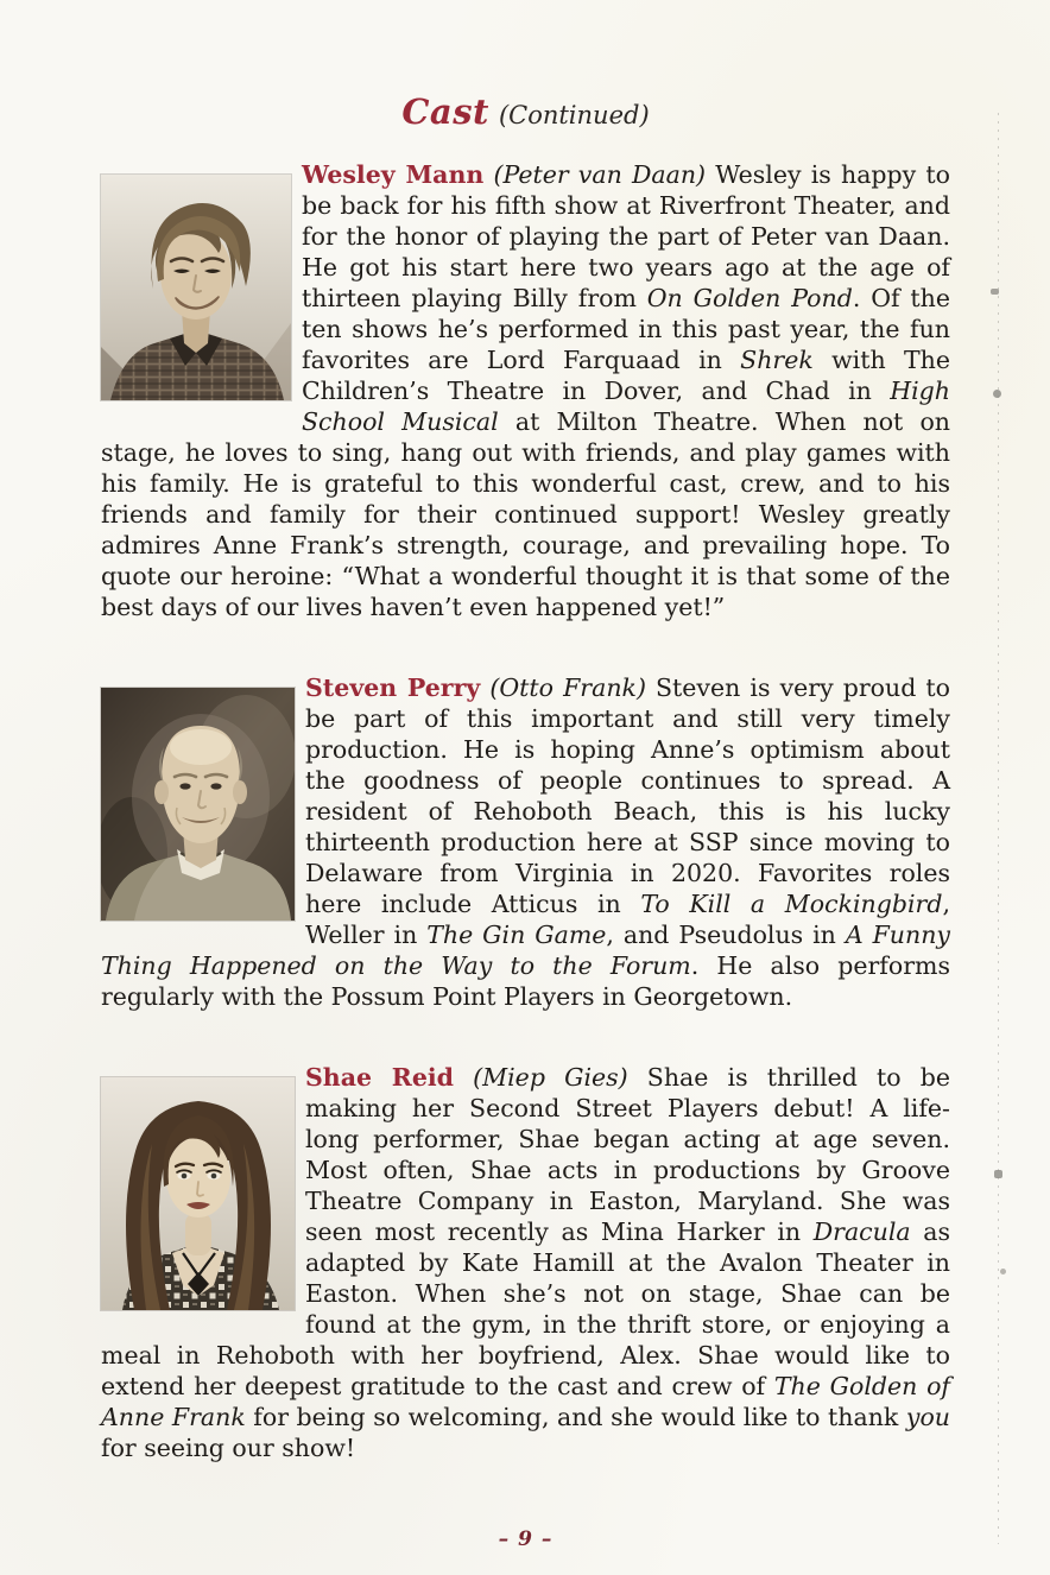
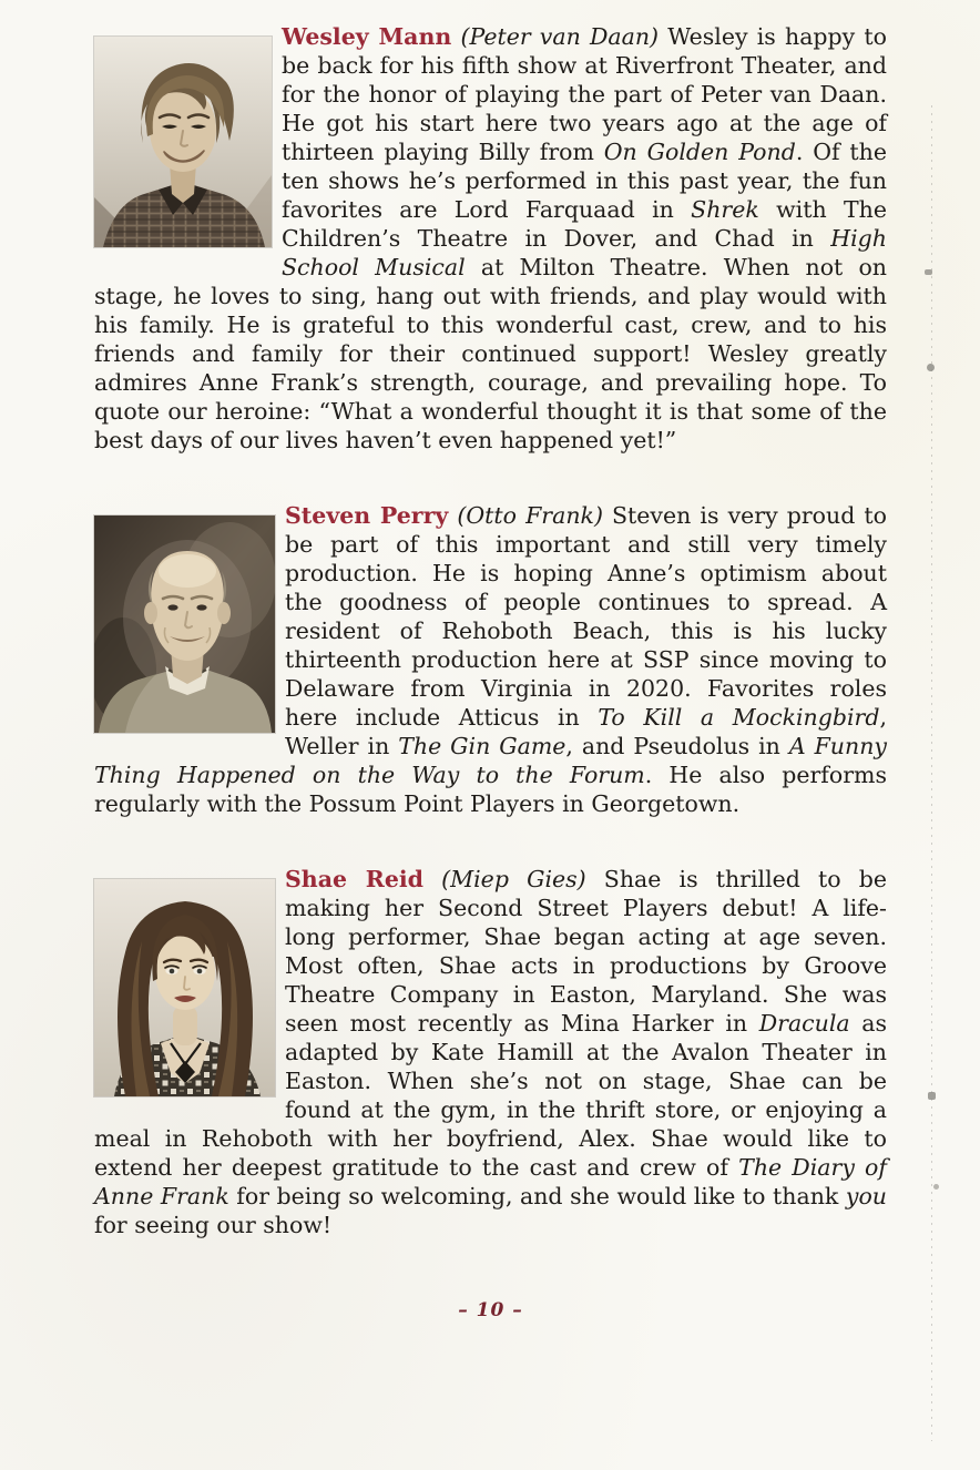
- Cast (Continued)
- Wesley Mann (Peter van Daan) Wesley is happy to be back for his fifth show at Riverfront Theater, and for the honor of playing the part of Peter van Daan. He got his start here two years ago at the age of thirteen playing Billy from On Golden Pond. Of the ten shows he’s performed in this past year, the fun favorites are Lord Farquaad in Shrek with The Children’s Theatre in Dover, and Chad in High School Musical at Milton Theatre. When not on stage, he loves to sing, hang out with friends, and play games with his family. He is grateful to this wonderful cast, crew, and to his friends and family for their continued support! Wesley greatly admires Anne Frank’s strength, courage, and prevailing hope. To quote our heroine: “What a wonderful thought it is that some of the best days of our lives haven’t even happened yet!”
+ Wesley Mann (Peter van Daan) Wesley is happy to be back for his fifth show at Riverfront Theater, and for the honor of playing the part of Peter van Daan. He got his start here two years ago at the age of thirteen playing Billy from On Golden Pond. Of the ten shows he’s performed in this past year, the fun favorites are Lord Farquaad in Shrek with The Children’s Theatre in Dover, and Chad in High School Musical at Milton Theatre. When not on stage, he loves to sing, hang out with friends, and play would with his family. He is grateful to this wonderful cast, crew, and to his friends and family for their continued support! Wesley greatly admires Anne Frank’s strength, courage, and prevailing hope. To quote our heroine: “What a wonderful thought it is that some of the best days of our lives haven’t even happened yet!”
  Steven Perry (Otto Frank) Steven is very proud to be part of this important and still very timely production. He is hoping Anne’s optimism about the goodness of people continues to spread. A resident of Rehoboth Beach, this is his lucky thirteenth production here at SSP since moving to Delaware from Virginia in 2020. Favorites roles here include Atticus in To Kill a Mockingbird, Weller in The Gin Game, and Pseudolus in A Funny Thing Happened on the Way to the Forum. He also performs regularly with the Possum Point Players in Georgetown.
- Shae Reid (Miep Gies) Shae is thrilled to be making her Second Street Players debut! A life-long performer, Shae began acting at age seven. Most often, Shae acts in productions by Groove Theatre Company in Easton, Maryland. She was seen most recently as Mina Harker in Dracula as adapted by Kate Hamill at the Avalon Theater in Easton. When she’s not on stage, Shae can be found at the gym, in the thrift store, or enjoying a meal in Rehoboth with her boyfriend, Alex. Shae would like to extend her deepest gratitude to the cast and crew of The Golden of Anne Frank for being so welcoming, and she would like to thank you for seeing our show!
+ Shae Reid (Miep Gies) Shae is thrilled to be making her Second Street Players debut! A life-long performer, Shae began acting at age seven. Most often, Shae acts in productions by Groove Theatre Company in Easton, Maryland. She was seen most recently as Mina Harker in Dracula as adapted by Kate Hamill at the Avalon Theater in Easton. When she’s not on stage, Shae can be found at the gym, in the thrift store, or enjoying a meal in Rehoboth with her boyfriend, Alex. Shae would like to extend her deepest gratitude to the cast and crew of The Diary of Anne Frank for being so welcoming, and she would like to thank you for seeing our show!
- – 9 –
+ – 10 –
